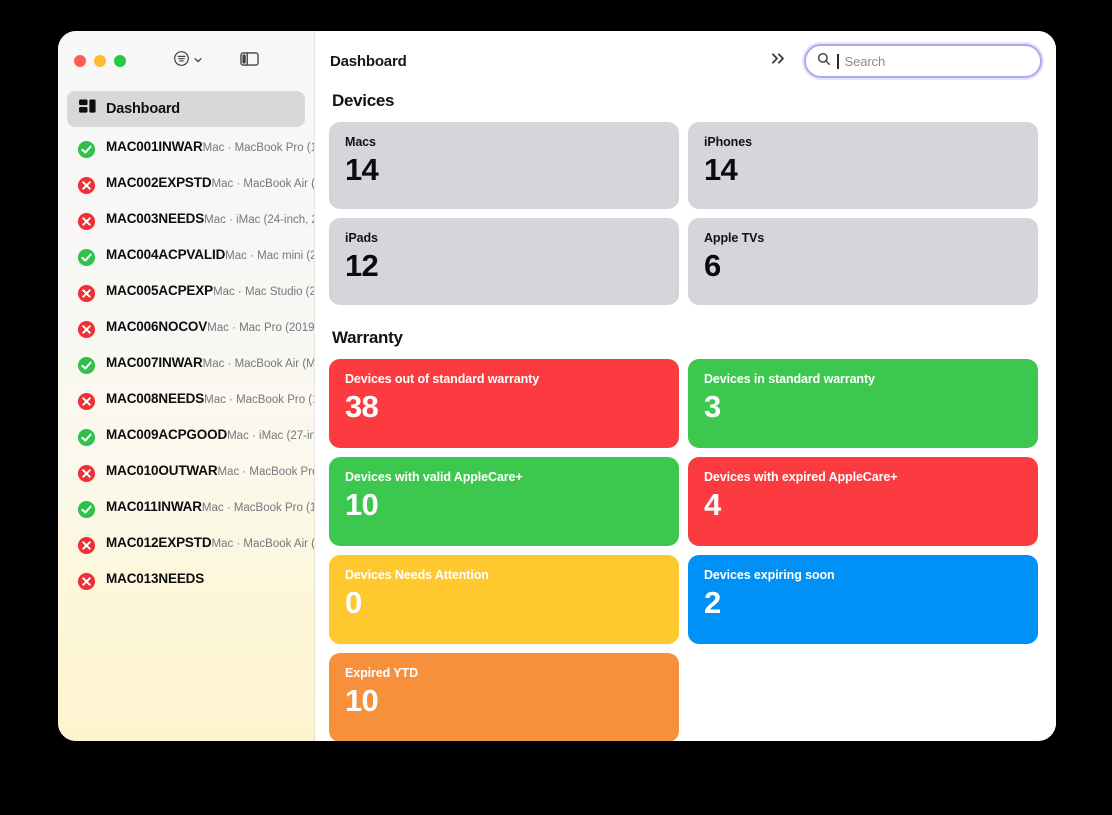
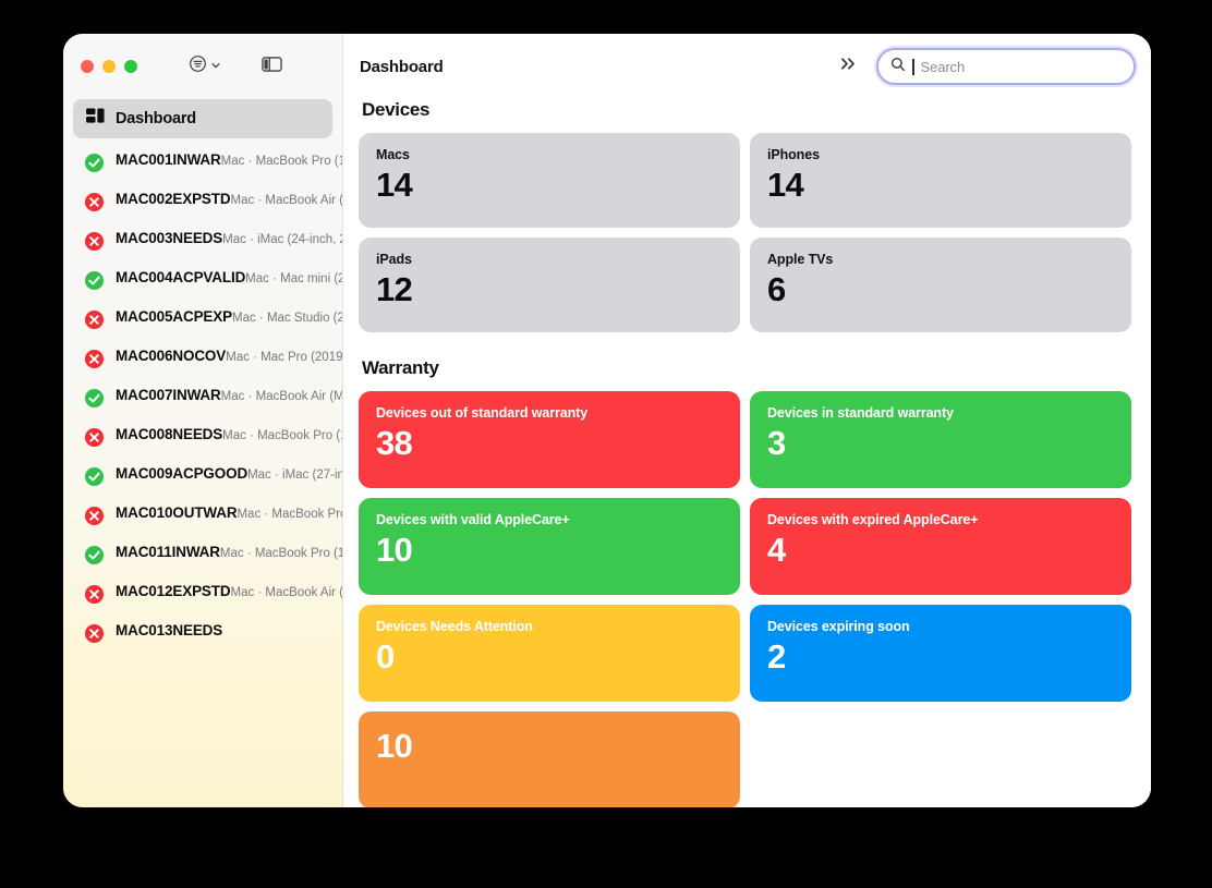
  Dashboard
  MAC001INWARMac · MacBook Pro (1
  MAC002EXPSTDMac · MacBook Air (
  MAC003NEEDSMac · iMac (24-inch,
  MAC004ACPVALIDMac · Mac mini (2
  MAC005ACPEXPMac · Mac Studio (2
  MAC006NOCOVMac · Mac Pro (2019
  MAC007INWARMac · MacBook Air (M
  MAC008NEEDSMac · MacBook Pro (
  MAC009ACPGOODMac · iMac (27-in
  MAC010OUTWARMac · MacBook Pr
  MAC011INWARMac · MacBook Pro (1
  MAC012EXPSTDMac · MacBook Air (
  MAC013NEEDS
  Dashboard
  Search
  Devices
  Macs
  14
  iPhones
  14
  iPads
  12
  Apple TVs
  6
  Warranty
  Devices out of standard warranty
  38
  Devices in standard warranty
  3
  Devices with valid AppleCare+
  10
  Devices with expired AppleCare+
  4
  Devices Needs Attention
  0
  Devices expiring soon
  2
- Expired YTD
  10
